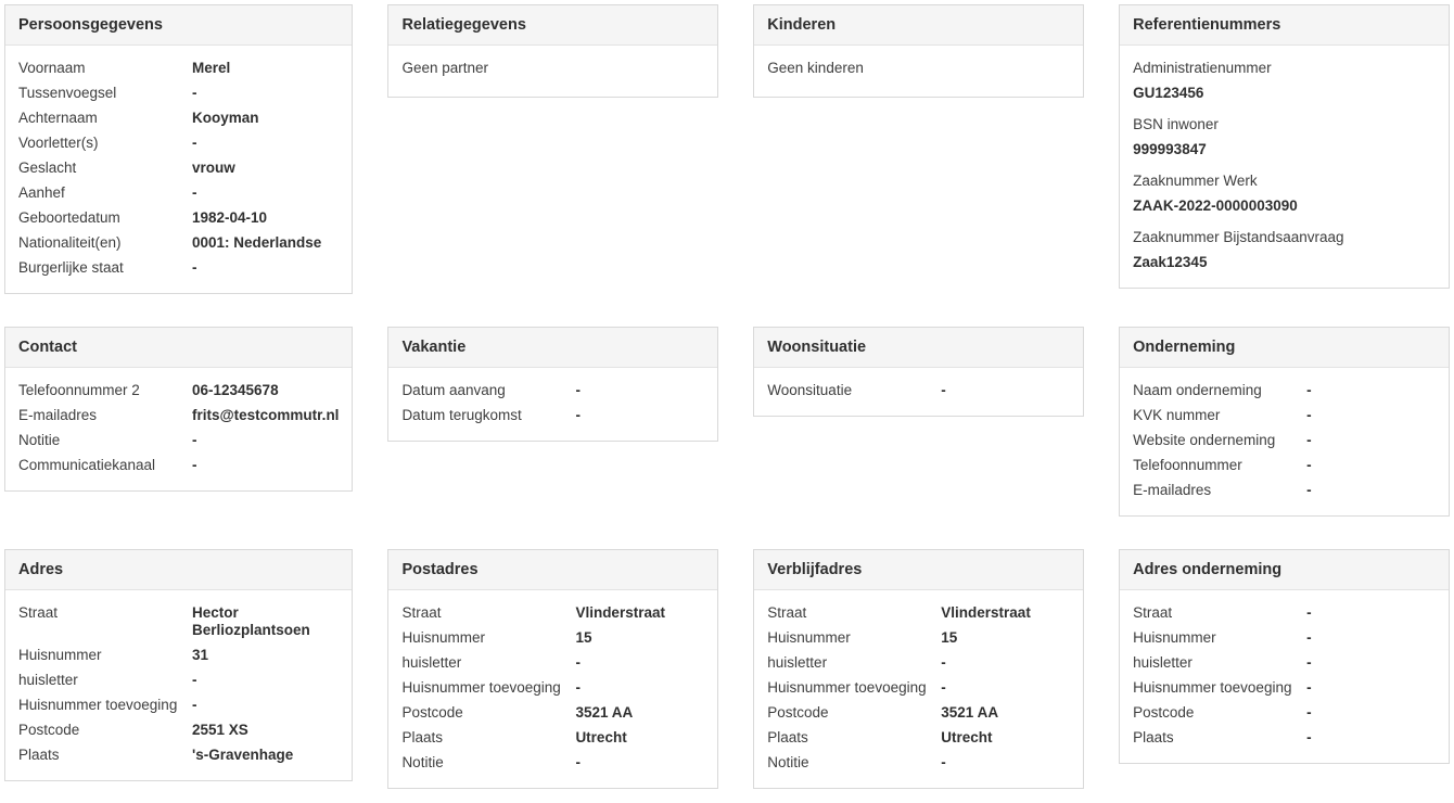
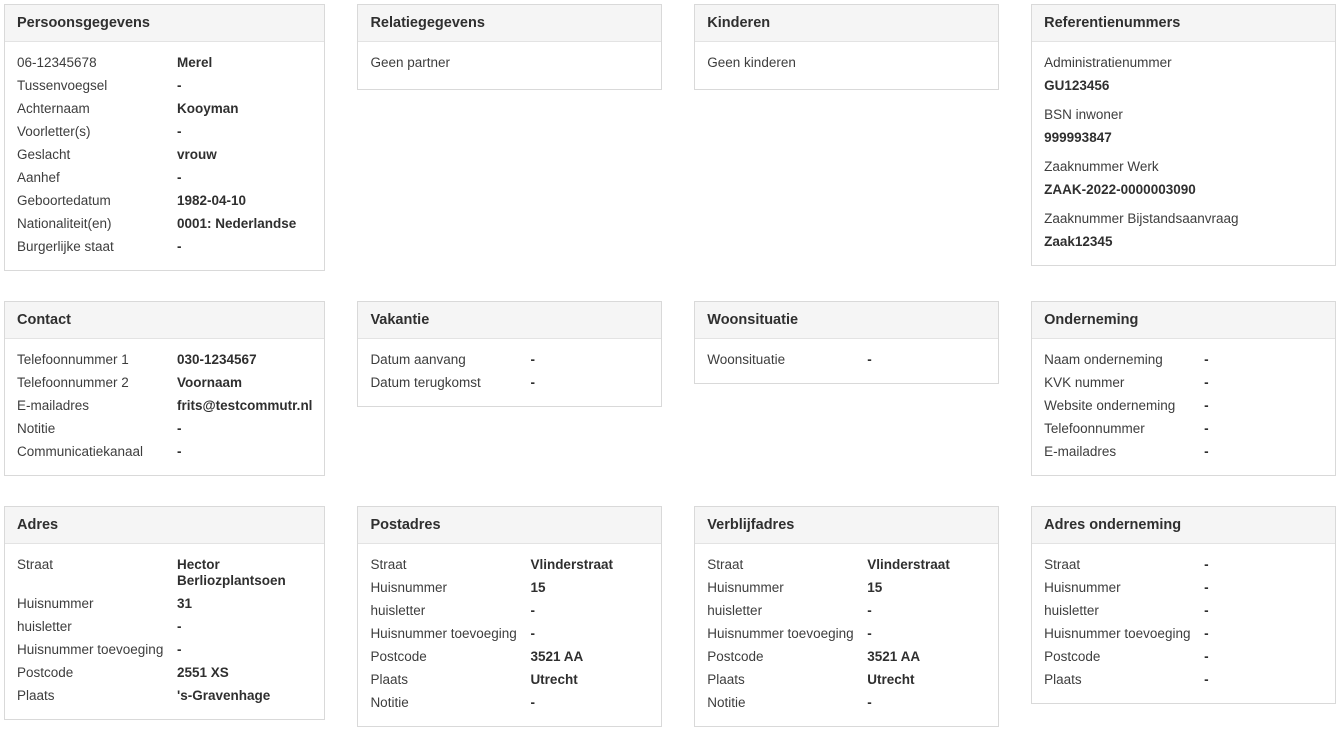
  Persoonsgegevens
- Voornaam
+ 06-12345678
  Merel
  Tussenvoegsel
  -
  Achternaam
  Kooyman
  Voorletter(s)
  -
  Geslacht
  vrouw
  Aanhef
  -
  Geboortedatum
  1982-04-10
  Nationaliteit(en)
  0001: Nederlandse
  Burgerlijke staat
  -
  Relatiegegevens
  Geen partner
  Kinderen
  Geen kinderen
  Referentienummers
  Administratienummer
  GU123456
  BSN inwoner
  999993847
  Zaaknummer Werk
  ZAAK-2022-0000003090
  Zaaknummer Bijstandsaanvraag
  Zaak12345
  Contact
+ Telefoonnummer 1
+ 030-1234567
  Telefoonnummer 2
- 06-12345678
+ Voornaam
  E-mailadres
  frits@testcommutr.nl
  Notitie
  -
  Communicatiekanaal
  -
  Vakantie
  Datum aanvang
  -
  Datum terugkomst
  -
  Woonsituatie
  Woonsituatie
  -
  Onderneming
  Naam onderneming
  -
  KVK nummer
  -
  Website onderneming
  -
  Telefoonnummer
  -
  E-mailadres
  -
  Adres
  Straat
  Hector Berliozplantsoen
  Huisnummer
  31
  huisletter
  -
  Huisnummer toevoeging
  -
  Postcode
  2551 XS
  Plaats
  's-Gravenhage
  Postadres
  Straat
  Vlinderstraat
  Huisnummer
  15
  huisletter
  -
  Huisnummer toevoeging
  -
  Postcode
  3521 AA
  Plaats
  Utrecht
  Notitie
  -
  Verblijfadres
  Straat
  Vlinderstraat
  Huisnummer
  15
  huisletter
  -
  Huisnummer toevoeging
  -
  Postcode
  3521 AA
  Plaats
  Utrecht
  Notitie
  -
  Adres onderneming
  Straat
  -
  Huisnummer
  -
  huisletter
  -
  Huisnummer toevoeging
  -
  Postcode
  -
  Plaats
  -
